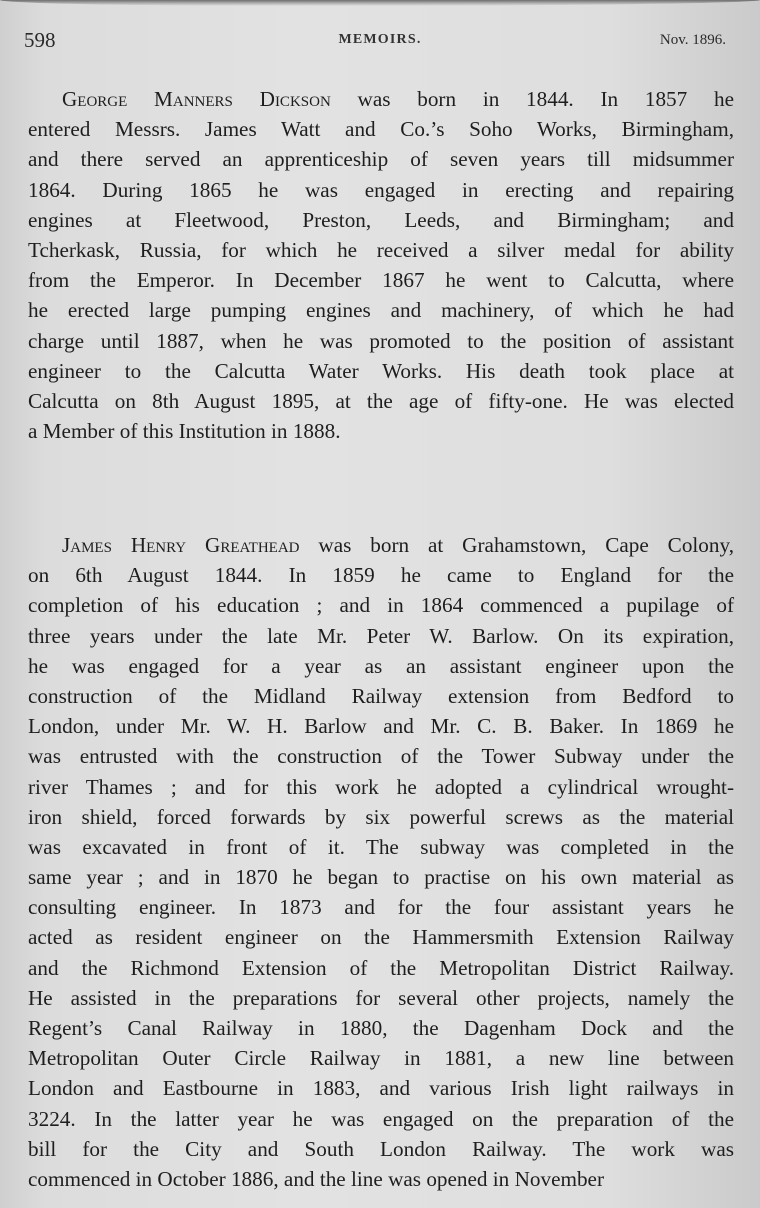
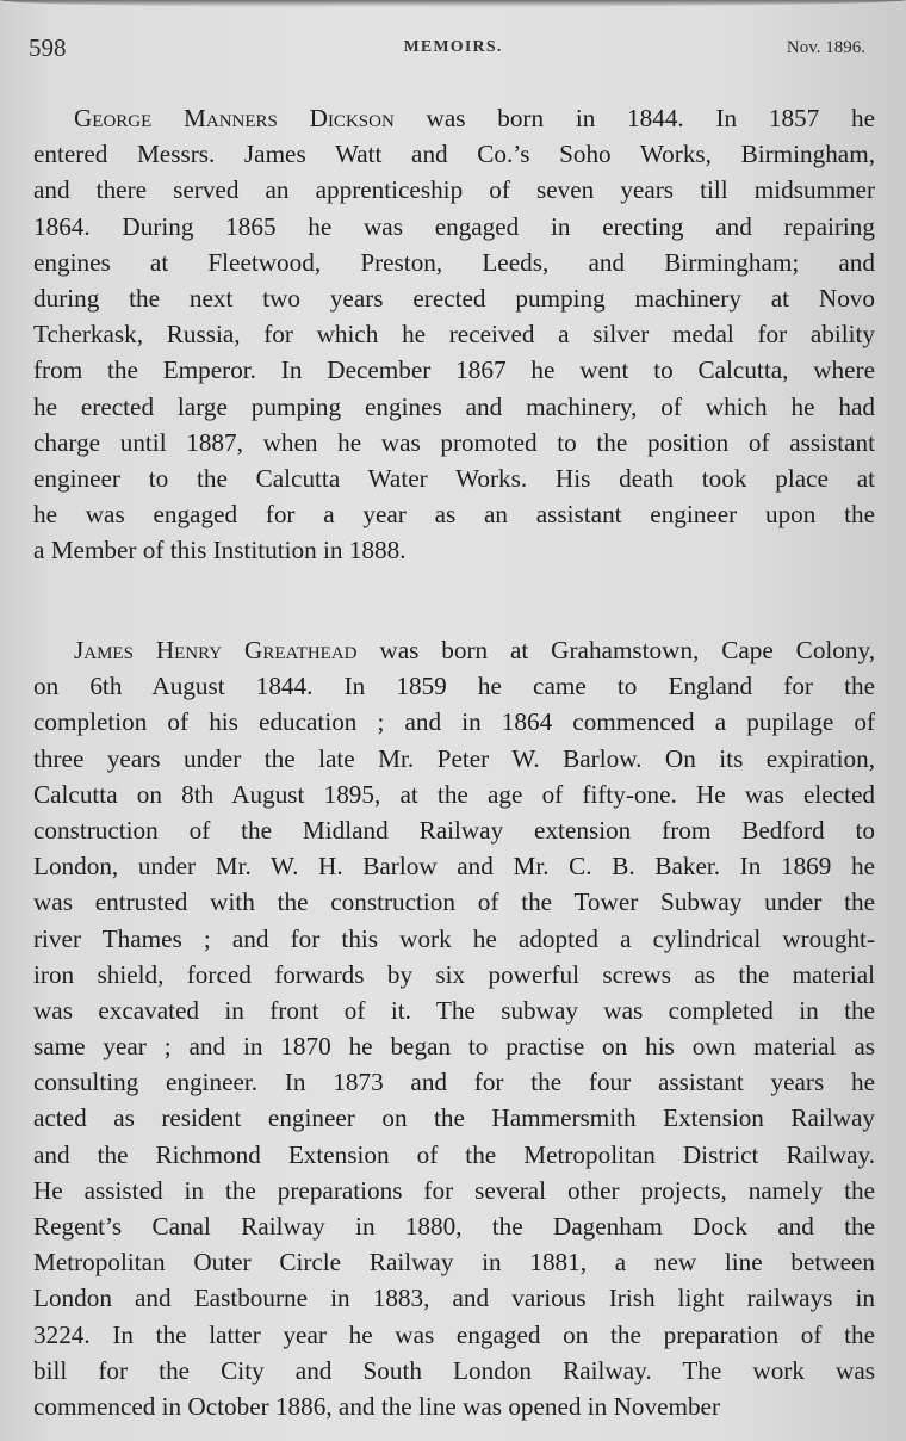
  598
  MEMOIRS.
  Nov. 1896.
  George Manners Dickson was born in 1844. In 1857 he
  entered Messrs. James Watt and Co.’s Soho Works, Birmingham,
  and there served an apprenticeship of seven years till midsummer
  1864. During 1865 he was engaged in erecting and repairing
  engines at Fleetwood, Preston, Leeds, and Birmingham; and
+ during the next two years erected pumping machinery at Novo
  Tcherkask, Russia, for which he received a silver medal for ability
  from the Emperor. In December 1867 he went to Calcutta, where
  he erected large pumping engines and machinery, of which he had
  charge until 1887, when he was promoted to the position of assistant
  engineer to the Calcutta Water Works. His death took place at
- Calcutta on 8th August 1895, at the age of fifty-one. He was elected
+ he was engaged for a year as an assistant engineer upon the
  a Member of this Institution in 1888.
  James Henry Greathead was born at Grahamstown, Cape Colony,
  on 6th August 1844. In 1859 he came to England for the
  completion of his education ; and in 1864 commenced a pupilage of
  three years under the late Mr. Peter W. Barlow. On its expiration,
- he was engaged for a year as an assistant engineer upon the
+ Calcutta on 8th August 1895, at the age of fifty-one. He was elected
  construction of the Midland Railway extension from Bedford to
  London, under Mr. W. H. Barlow and Mr. C. B. Baker. In 1869 he
  was entrusted with the construction of the Tower Subway under the
  river Thames ; and for this work he adopted a cylindrical wrought-
  iron shield, forced forwards by six powerful screws as the material
  was excavated in front of it. The subway was completed in the
  same year ; and in 1870 he began to practise on his own material as
  consulting engineer. In 1873 and for the four assistant years he
  acted as resident engineer on the Hammersmith Extension Railway
  and the Richmond Extension of the Metropolitan District Railway.
  He assisted in the preparations for several other projects, namely the
  Regent’s Canal Railway in 1880, the Dagenham Dock and the
  Metropolitan Outer Circle Railway in 1881, a new line between
  London and Eastbourne in 1883, and various Irish light railways in
  3224. In the latter year he was engaged on the preparation of the
  bill for the City and South London Railway. The work was
  commenced in October 1886, and the line was opened in November
